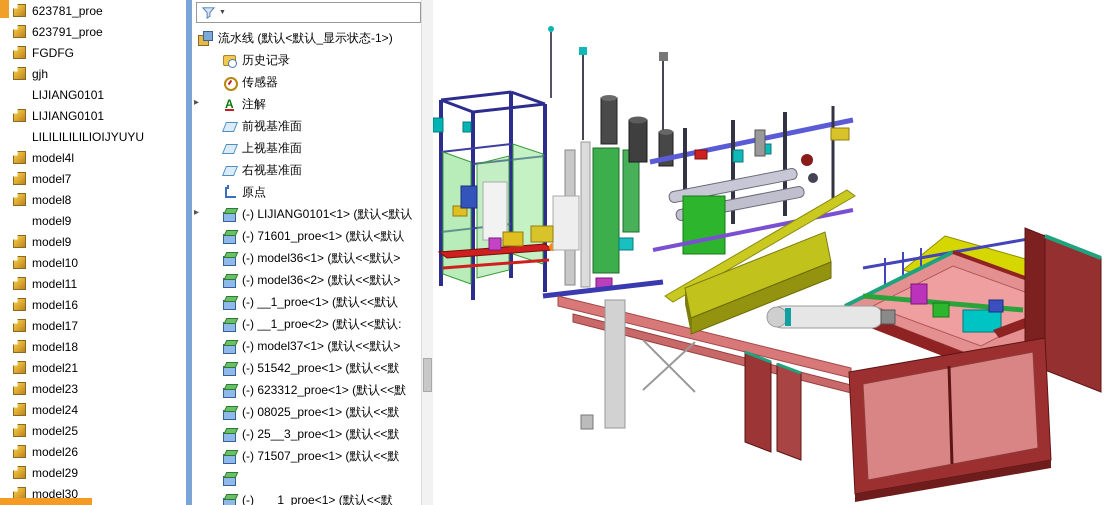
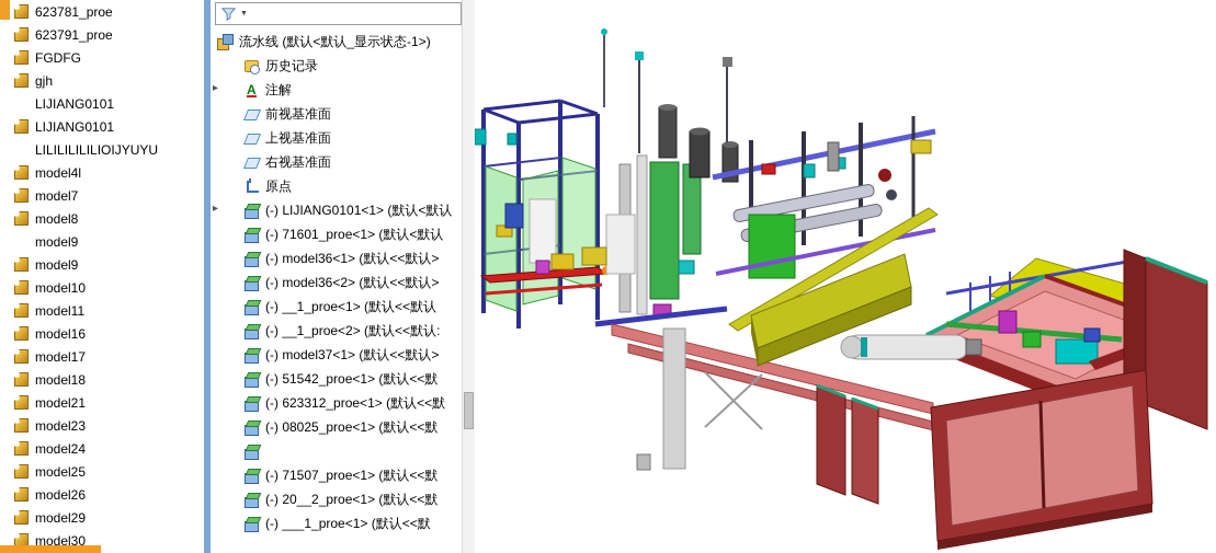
  623781_proe
  623791_proe
  FGDFG
  gjh
  LIJIANG0101
  LIJIANG0101
  LILILILILILIOIJYUYU
  model4l
  model7
  model8
  model9
  model9
  model10
  model11
  model16
  model17
  model18
  model21
  model23
  model24
  model25
  model26
  model29
  model30
  流水线 (默认<默认_显示状态-1>)
  历史记录
- 传感器
  ▸
  注解
  前视基准面
  上视基准面
  右视基准面
  原点
  ▸
  (-) LIJIANG0101<1> (默认<默认
  (-) 71601_proe<1> (默认<默认
  (-) model36<1> (默认<<默认>
  (-) model36<2> (默认<<默认>
  (-) __1_proe<1> (默认<<默认
  (-) __1_proe<2> (默认<<默认:
  (-) model37<1> (默认<<默认>
  (-) 51542_proe<1> (默认<<默
  (-) 623312_proe<1> (默认<<默
  (-) 08025_proe<1> (默认<<默
- (-) 25__3_proe<1> (默认<<默
  (-) 71507_proe<1> (默认<<默
+ (-) 20__2_proe<1> (默认<<默
  (-) ___1_proe<1> (默认<<默
